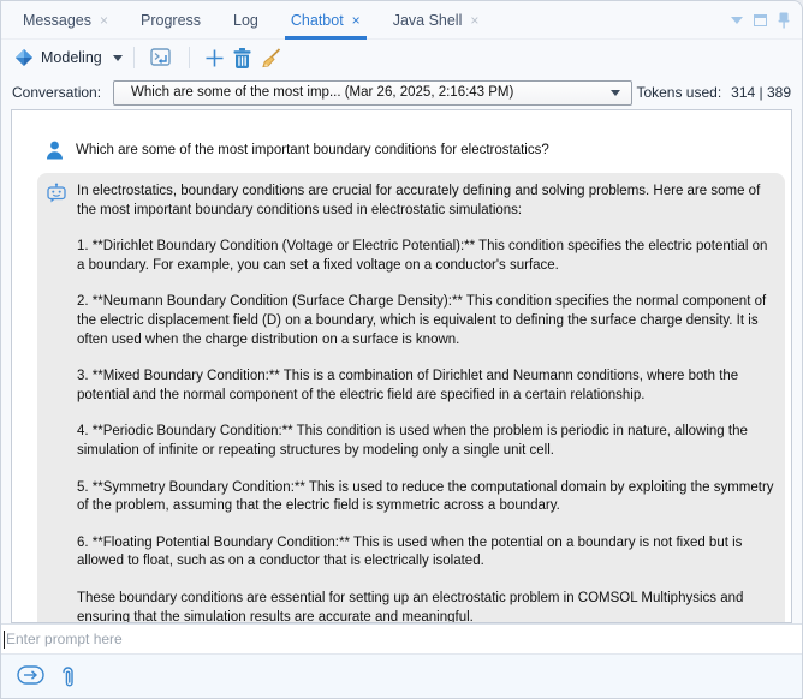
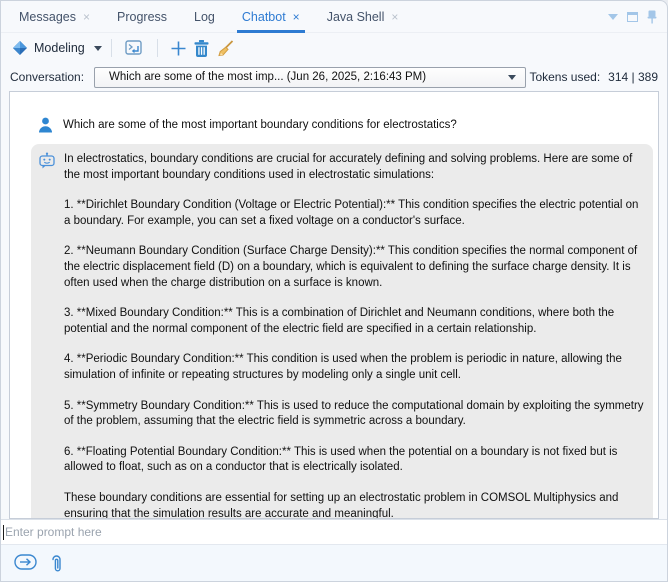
  Messages
  ×
  Progress
  Log
  Chatbot
  ×
  Java Shell
  ×
  Modeling
  Conversation:
- Which are some of the most imp... (Mar 26, 2025, 2:16:43 PM)
+ Which are some of the most imp... (Jun 26, 2025, 2:16:43 PM)
  Tokens used:
  314 | 389
  Which are some of the most important boundary conditions for electrostatics?
  In electrostatics, boundary conditions are crucial for accurately defining and solving problems. Here are some of the most important boundary conditions used in electrostatic simulations:
  1. **Dirichlet Boundary Condition (Voltage or Electric Potential):** This condition specifies the electric potential on a boundary. For example, you can set a fixed voltage on a conductor's surface.
  2. **Neumann Boundary Condition (Surface Charge Density):** This condition specifies the normal component of the electric displacement field (D) on a boundary, which is equivalent to defining the surface charge density. It is often used when the charge distribution on a surface is known.
  3. **Mixed Boundary Condition:** This is a combination of Dirichlet and Neumann conditions, where both the potential and the normal component of the electric field are specified in a certain relationship.
  4. **Periodic Boundary Condition:** This condition is used when the problem is periodic in nature, allowing the simulation of infinite or repeating structures by modeling only a single unit cell.
  5. **Symmetry Boundary Condition:** This is used to reduce the computational domain by exploiting the symmetry of the problem, assuming that the electric field is symmetric across a boundary.
  6. **Floating Potential Boundary Condition:** This is used when the potential on a boundary is not fixed but is allowed to float, such as on a conductor that is electrically isolated.
  These boundary conditions are essential for setting up an electrostatic problem in COMSOL Multiphysics and ensuring that the simulation results are accurate and meaningful.
  Enter prompt here
